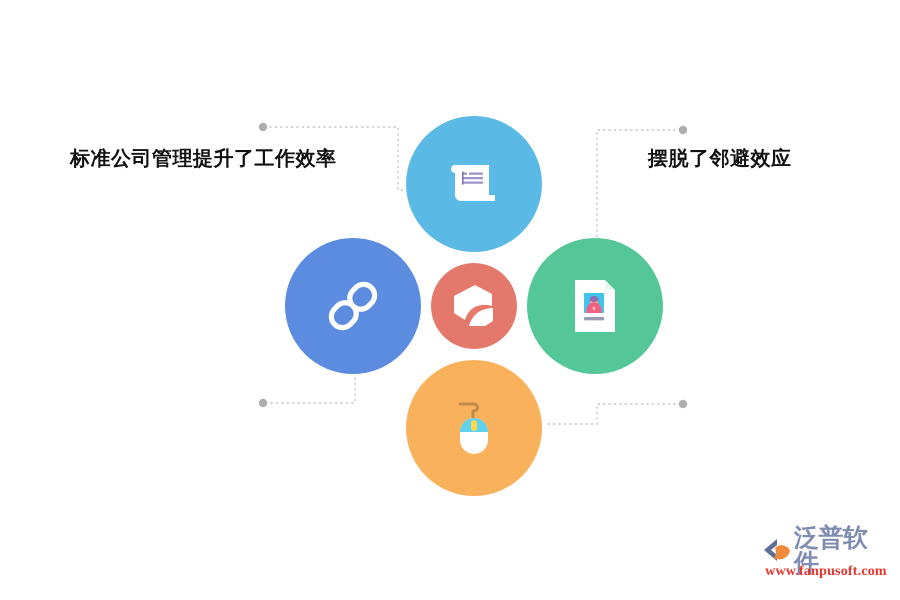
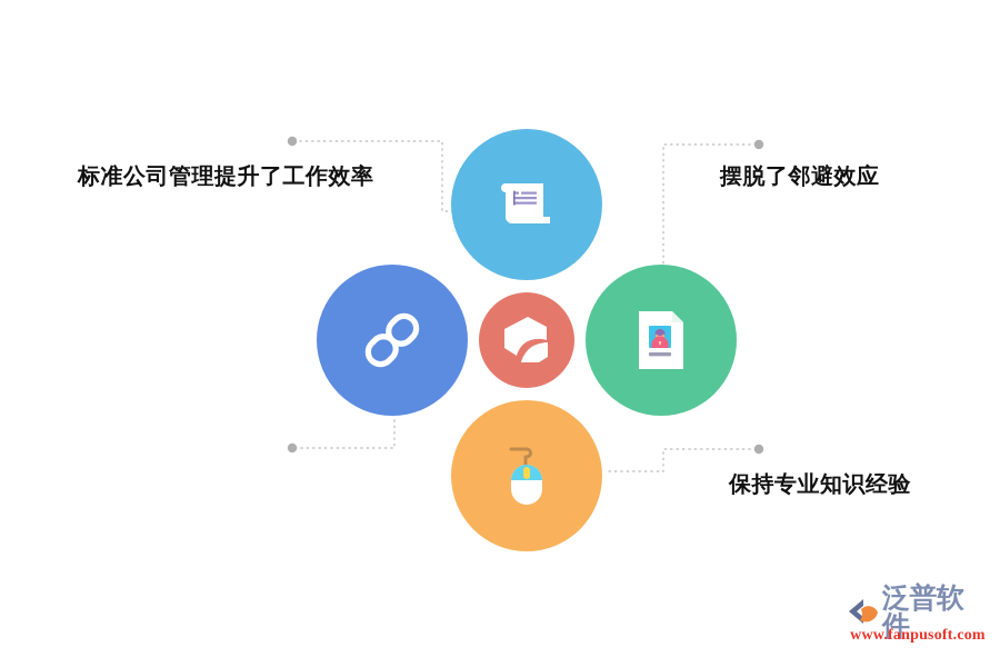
  标准公司管理提升了工作效率
  摆脱了邻避效应
+ 保持专业知识经验
  泛普软件
  www.fanpusoft.com
